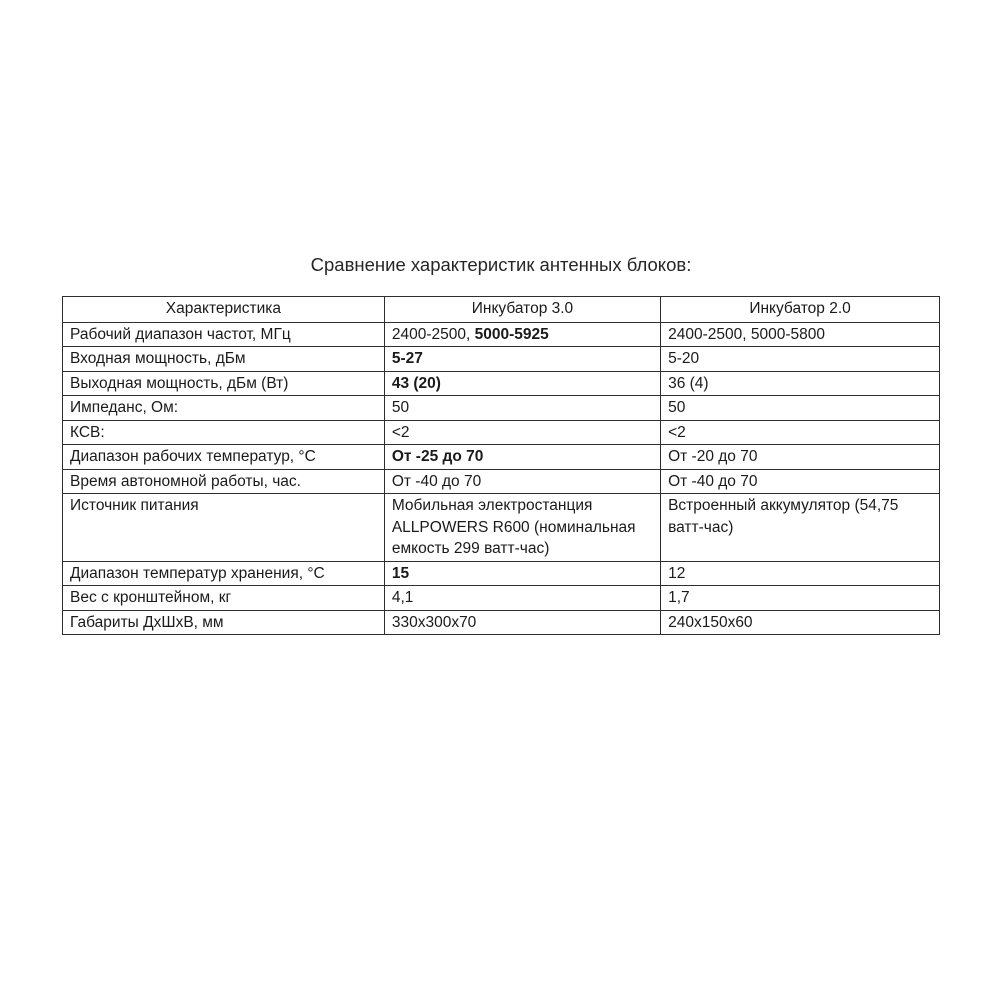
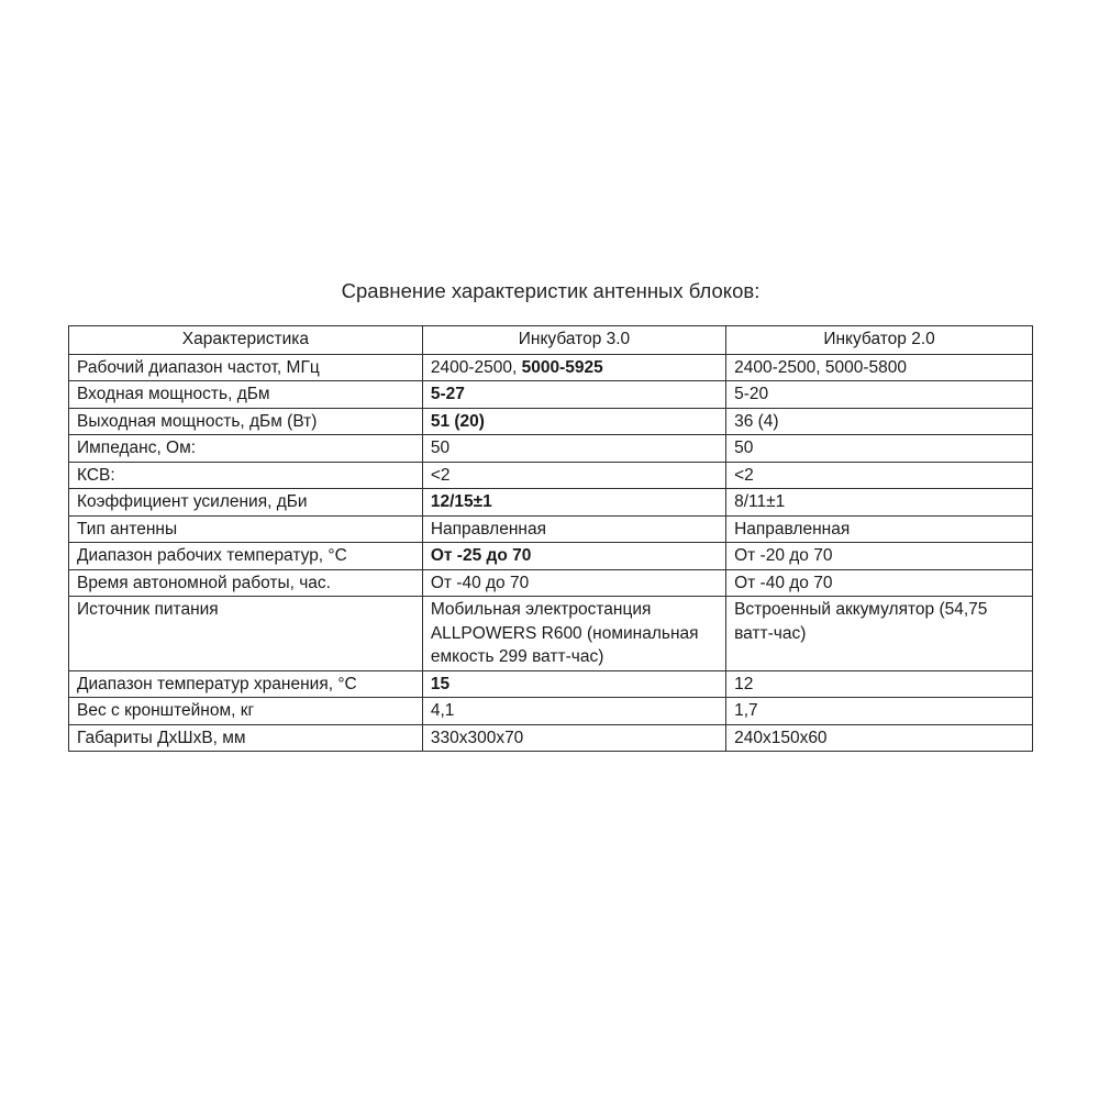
  Сравнение характеристик антенных блоков:
  Характеристика	Инкубатор 3.0	Инкубатор 2.0
  Рабочий диапазон частот, МГц	2400-2500, 5000-5925	2400-2500, 5000-5800
  Входная мощность, дБм	5-27	5-20
- Выходная мощность, дБм (Вт)	43 (20)	36 (4)
+ Выходная мощность, дБм (Вт)	51 (20)	36 (4)
  Импеданс, Ом:	50	50
  КСВ:	<2	<2
+ Коэффициент усиления, дБи	12/15±1	8/11±1
+ Тип антенны	Направленная	Направленная
  Диапазон рабочих температур, °С	От -25 до 70	От -20 до 70
  Время автономной работы, час.	От -40 до 70	От -40 до 70
  Источник питания	Мобильная электростанция ALLPOWERS R600 (номинальная емкость 299 ватт-час)	Встроенный аккумулятор (54,75 ватт-час)
  Диапазон температур хранения, °С	15	12
  Вес с кронштейном, кг	4,1	1,7
  Габариты ДхШхВ, мм	330x300x70	240x150x60
